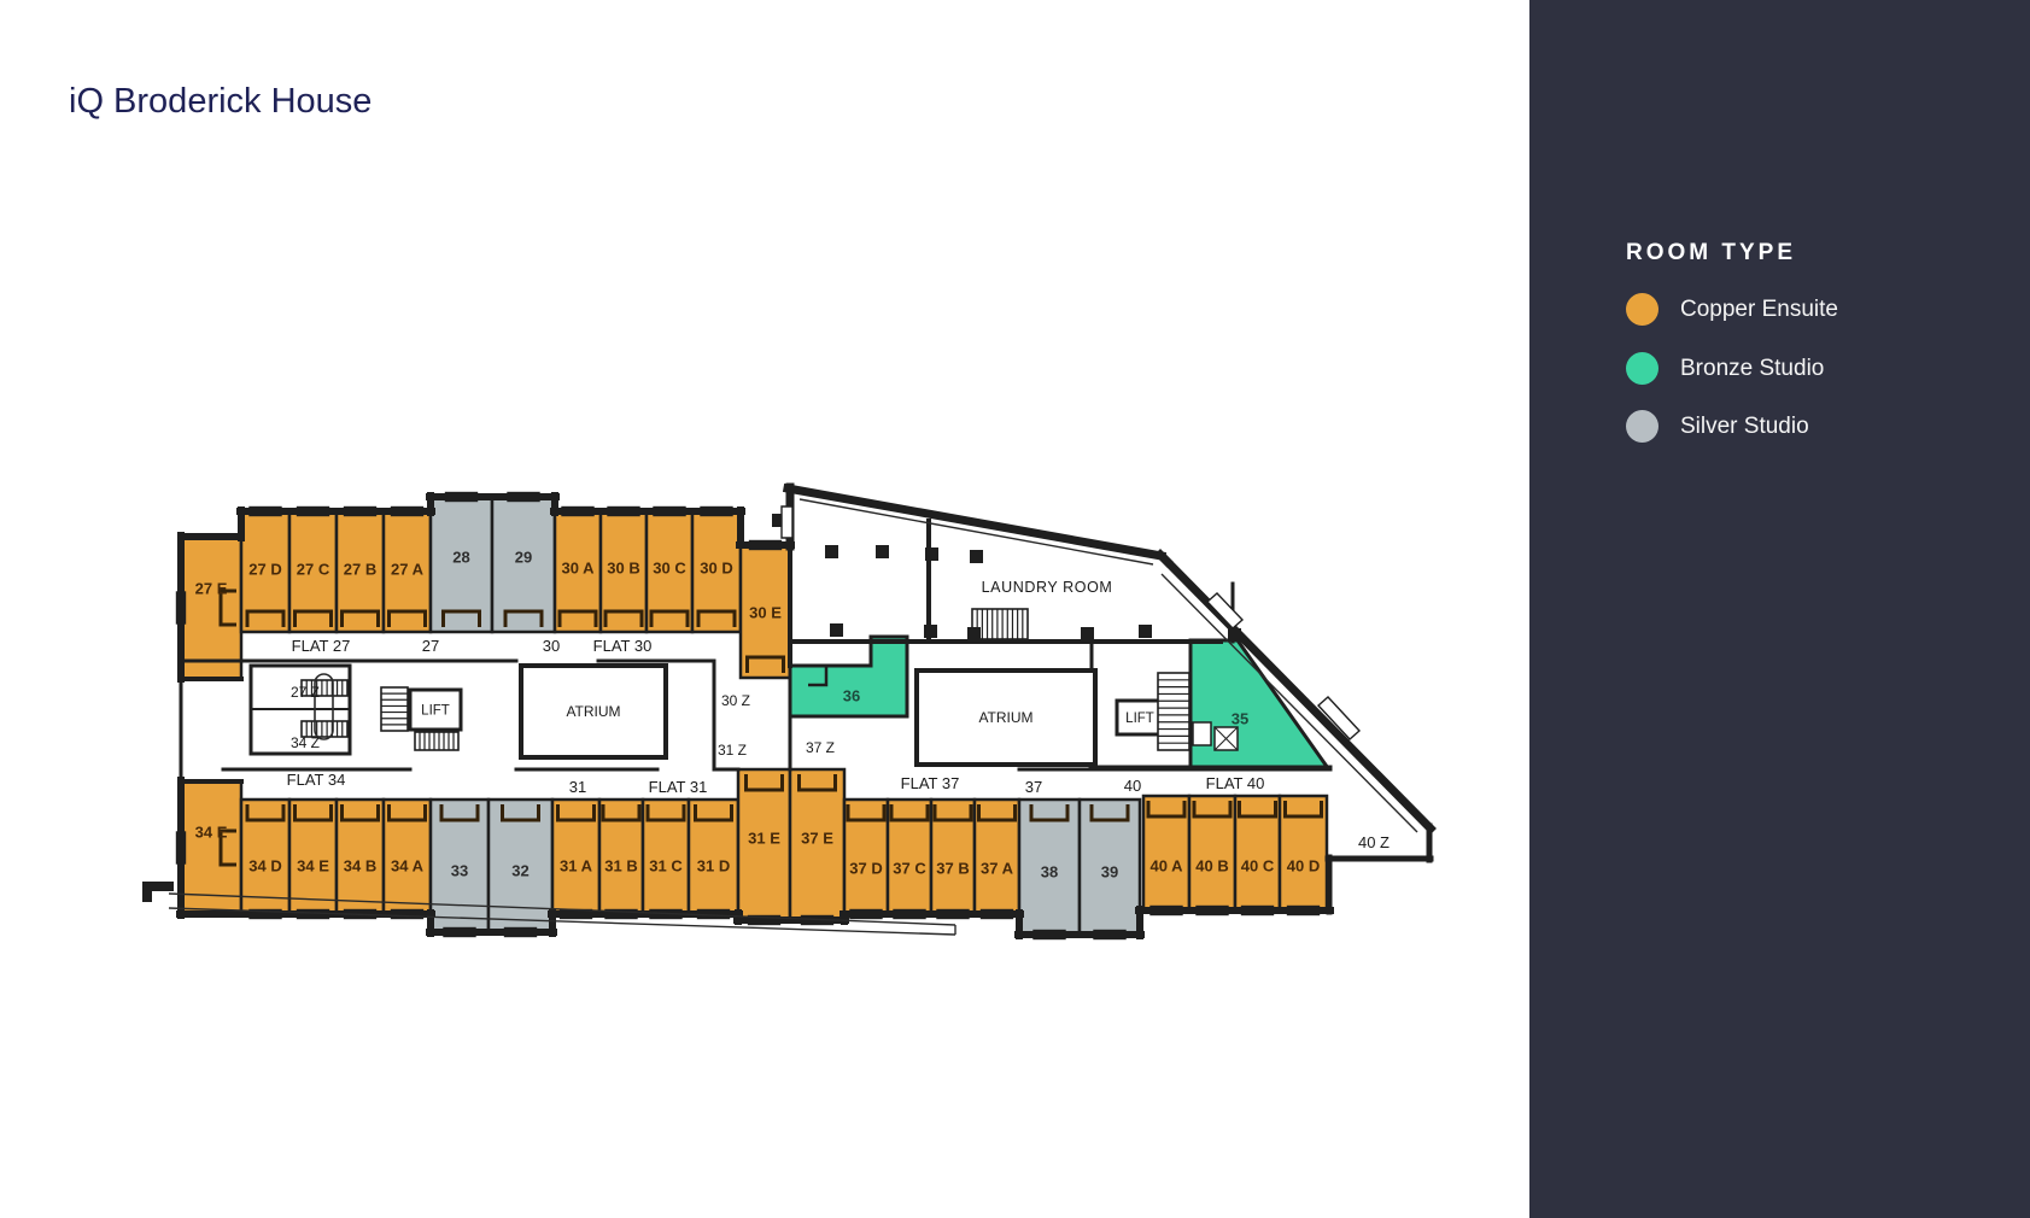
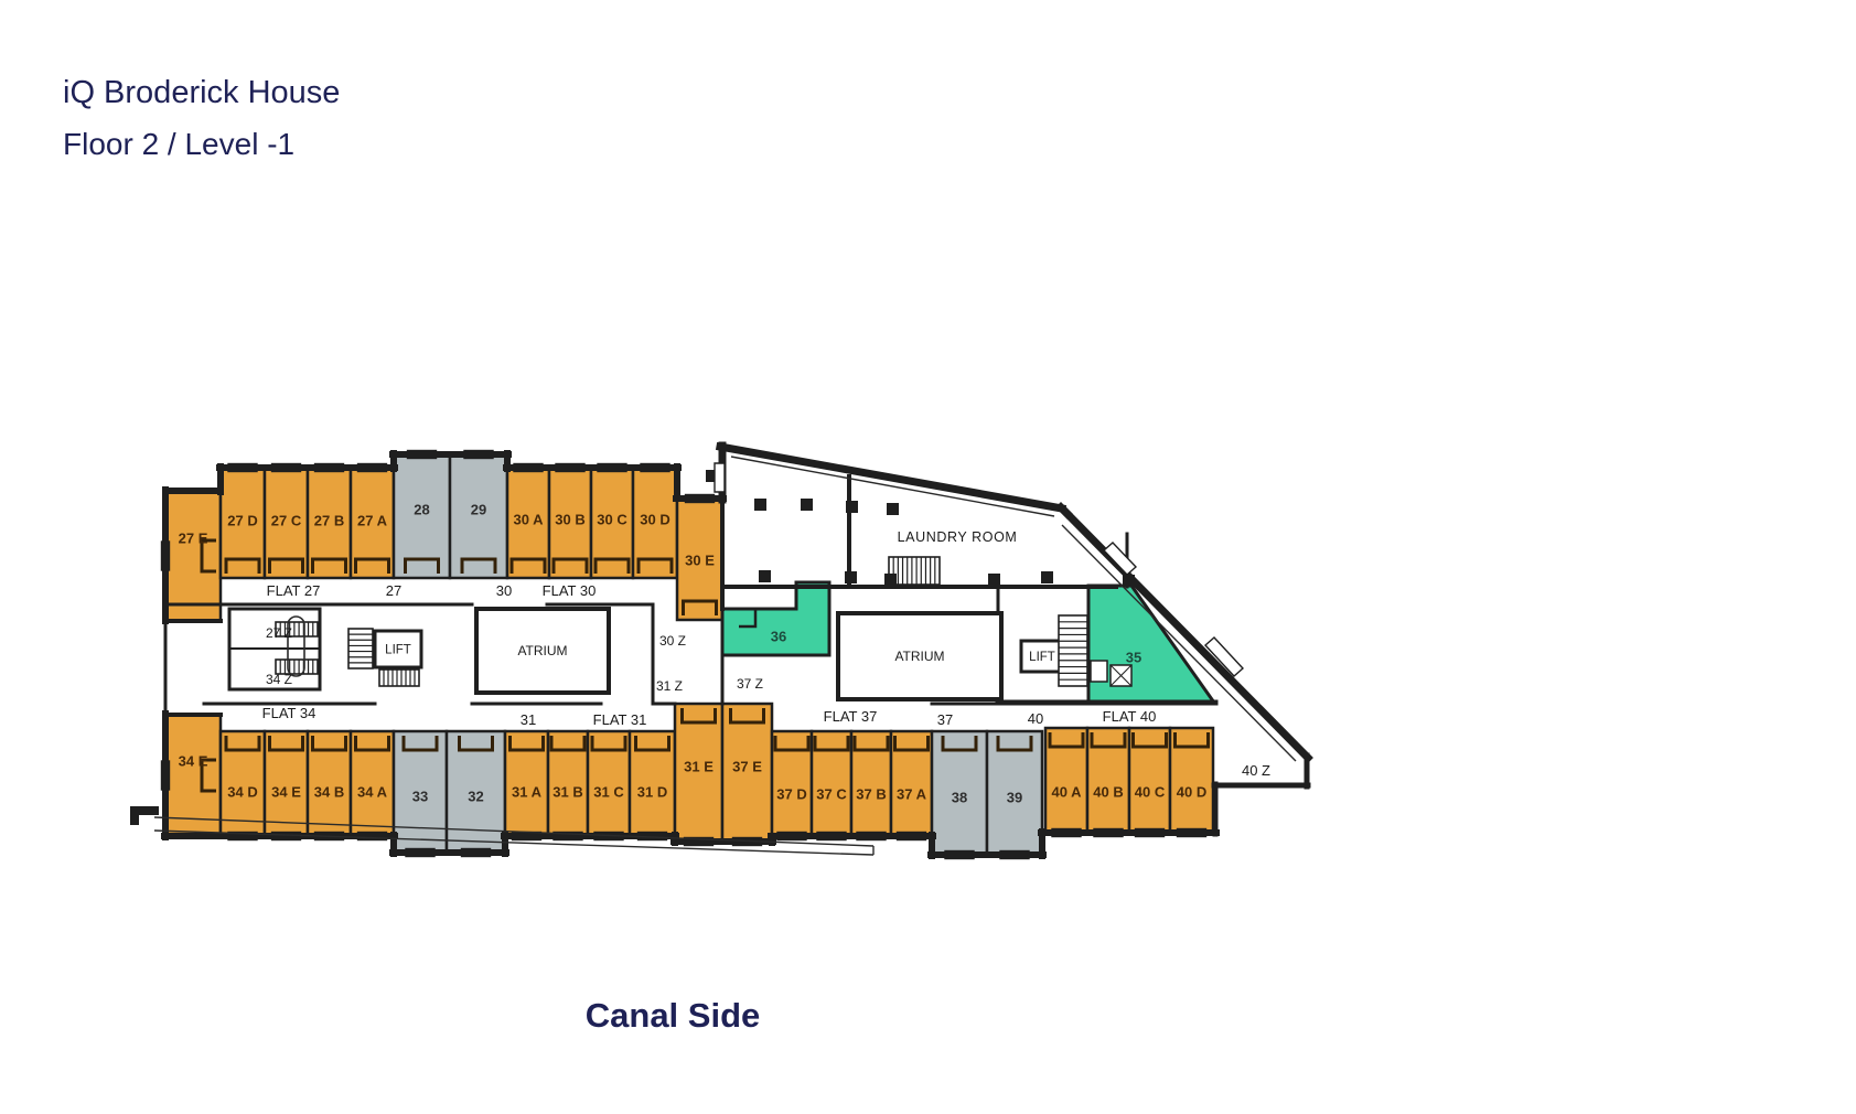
  iQ Broderick House
+ Floor 2 / Level -1
+ Canal Side
  27 E
  27 D
  27 C
  27 B
  27 A
  28
  29
  30 A
  30 B
  30 C
  30 D
  30 E
  36
  35
  34 E
  34 D
  34 E
  34 B
  34 A
  33
  32
  31 A
  31 B
  31 C
  31 D
  31 E
  37 E
  37 D
  37 C
  37 B
  37 A
  38
  39
  40 A
  40 B
  40 C
  40 D
  ATRIUM
  ATRIUM
  LIFT
  LIFT
  FLAT 27
  27
  30
  FLAT 30
  27 Z
  34 Z
  30 Z
  31 Z
  37 Z
  FLAT 34
  31
  FLAT 31
  FLAT 37
  37
  40
  FLAT 40
  40 Z
  LAUNDRY ROOM
- ROOM TYPE
- Copper Ensuite
- Bronze Studio
- Silver Studio
